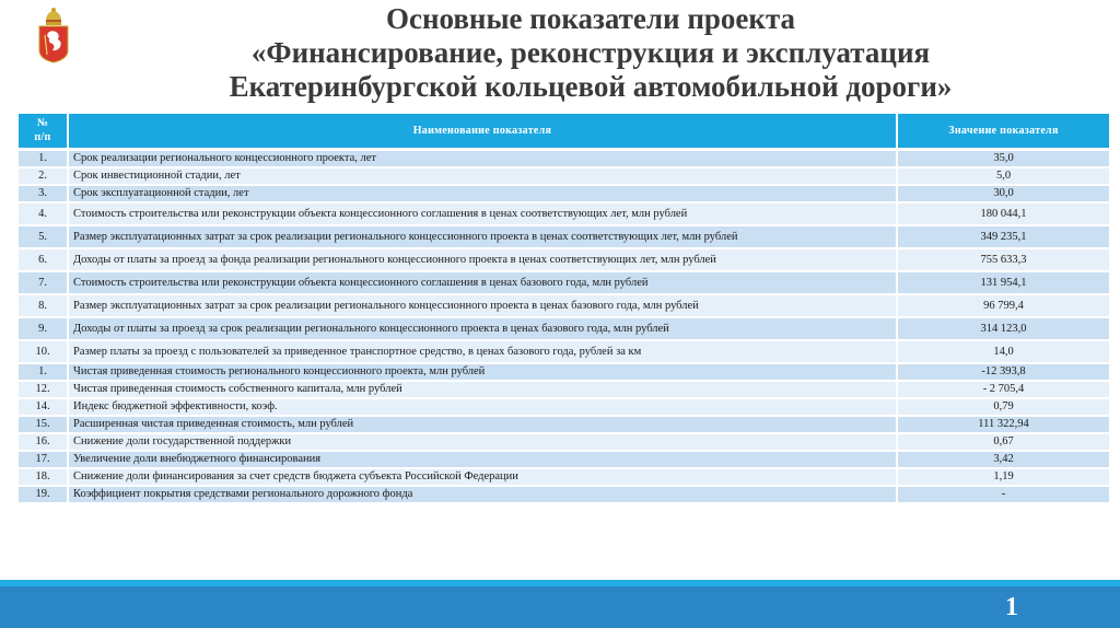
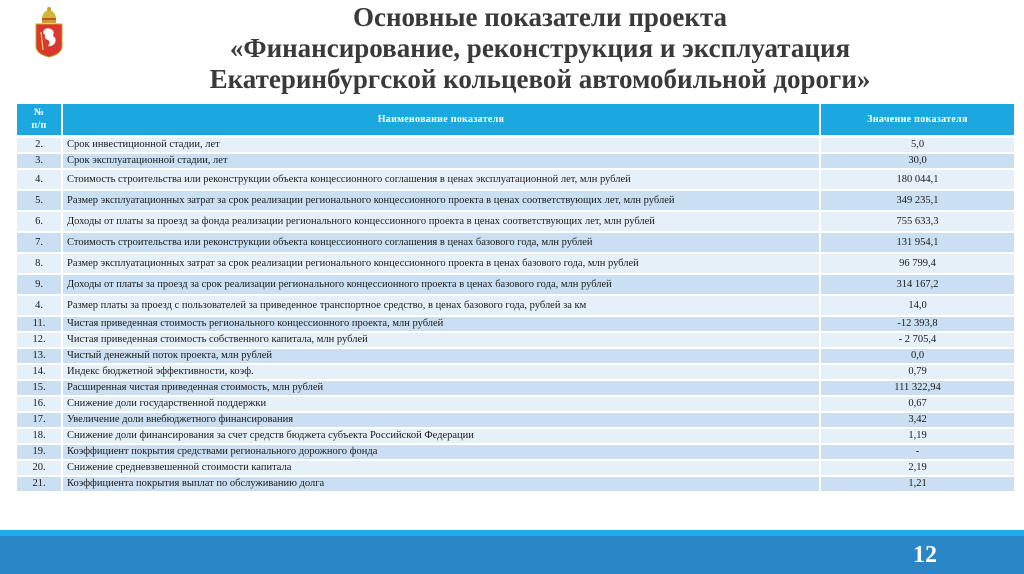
  Основные показатели проекта
  «Финансирование, реконструкция и эксплуатация
  Екатеринбургской кольцевой автомобильной дороги»
  № п/п	Наименование показателя	Значение показателя
- 1.	Срок реализации регионального концессионного проекта, лет	35,0
  2.	Срок инвестиционной стадии, лет	5,0
  3.	Срок эксплуатационной стадии, лет	30,0
- 4.	Стоимость строительства или реконструкции объекта концессионного соглашения в ценах соответствующих лет, млн рублей	180 044,1
+ 4.	Стоимость строительства или реконструкции объекта концессионного соглашения в ценах эксплуатационной лет, млн рублей	180 044,1
  5.	Размер эксплуатационных затрат за срок реализации регионального концессионного проекта в ценах соответствующих лет, млн рублей	349 235,1
  6.	Доходы от платы за проезд за фонда реализации регионального концессионного проекта в ценах соответствующих лет, млн рублей	755 633,3
  7.	Стоимость строительства или реконструкции объекта концессионного соглашения в ценах базового года, млн рублей	131 954,1
  8.	Размер эксплуатационных затрат за срок реализации регионального концессионного проекта в ценах базового года, млн рублей	96 799,4
- 9.	Доходы от платы за проезд за срок реализации регионального концессионного проекта в ценах базового года, млн рублей	314 123,0
+ 9.	Доходы от платы за проезд за срок реализации регионального концессионного проекта в ценах базового года, млн рублей	314 167,2
- 10.	Размер платы за проезд с пользователей за приведенное транспортное средство, в ценах базового года, рублей за км	14,0
+ 4.	Размер платы за проезд с пользователей за приведенное транспортное средство, в ценах базового года, рублей за км	14,0
- 1.	Чистая приведенная стоимость регионального концессионного проекта, млн рублей	-12 393,8
+ 11.	Чистая приведенная стоимость регионального концессионного проекта, млн рублей	-12 393,8
  12.	Чистая приведенная стоимость собственного капитала, млн рублей	- 2 705,4
+ 13.	Чистый денежный поток проекта, млн рублей	0,0
  14.	Индекс бюджетной эффективности, коэф.	0,79
  15.	Расширенная чистая приведенная стоимость, млн рублей	111 322,94
  16.	Снижение доли государственной поддержки	0,67
  17.	Увеличение доли внебюджетного финансирования	3,42
  18.	Снижение доли финансирования за счет средств бюджета субъекта Российской Федерации	1,19
  19.	Коэффициент покрытия средствами регионального дорожного фонда	-
+ 20.	Снижение средневзвешенной стоимости капитала	2,19
+ 21.	Коэффициента покрытия выплат по обслуживанию долга	1,21
- 1
+ 12
